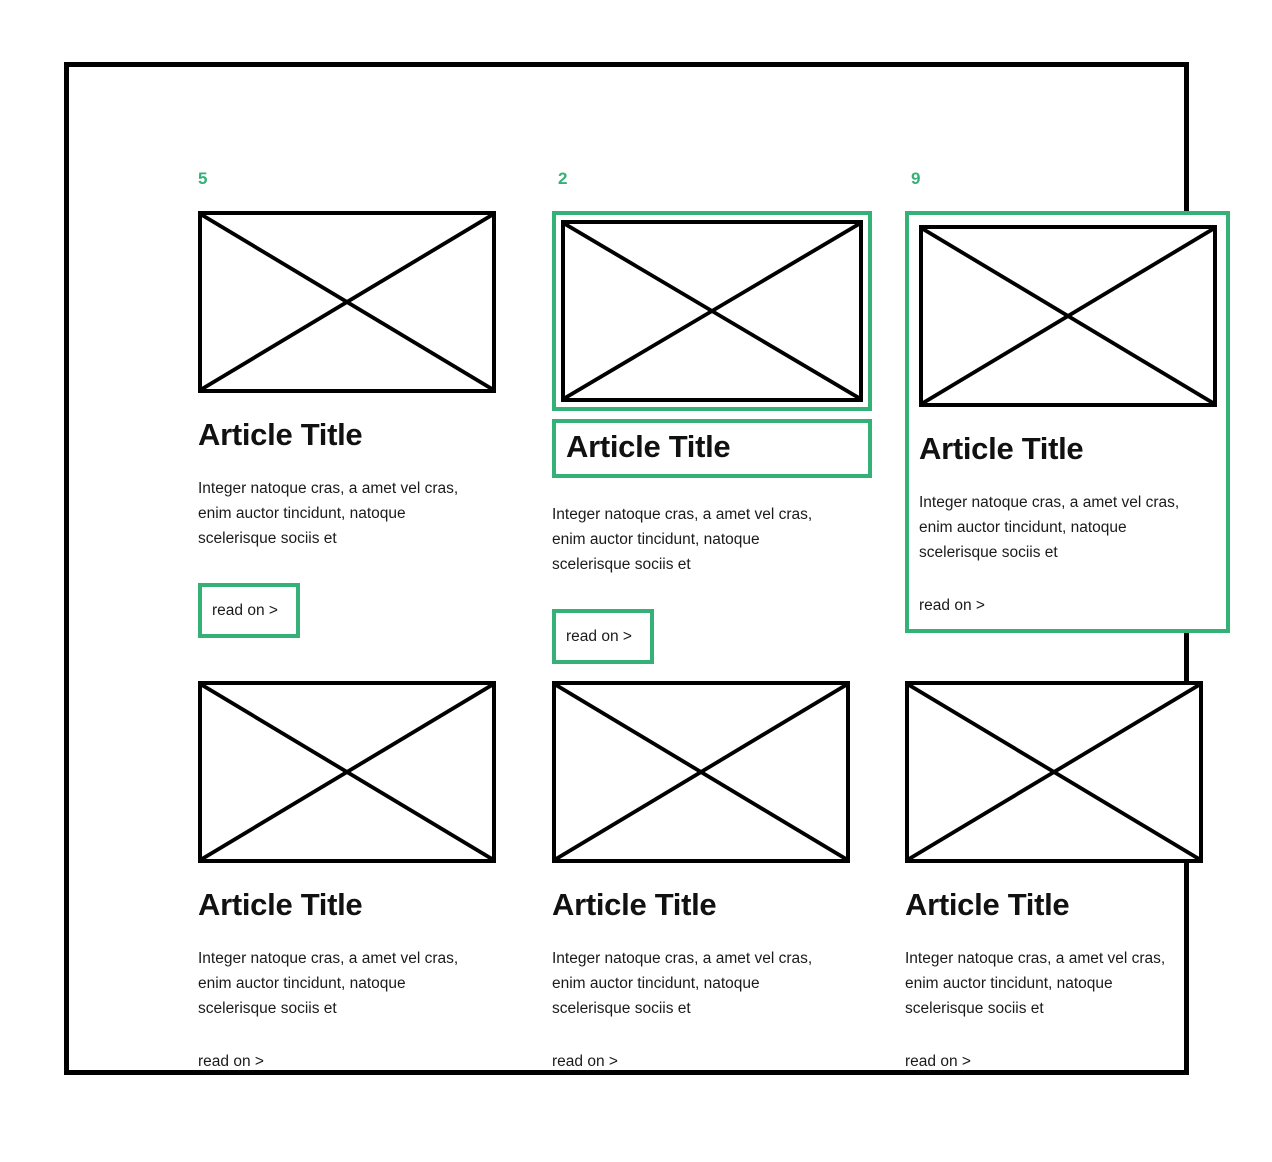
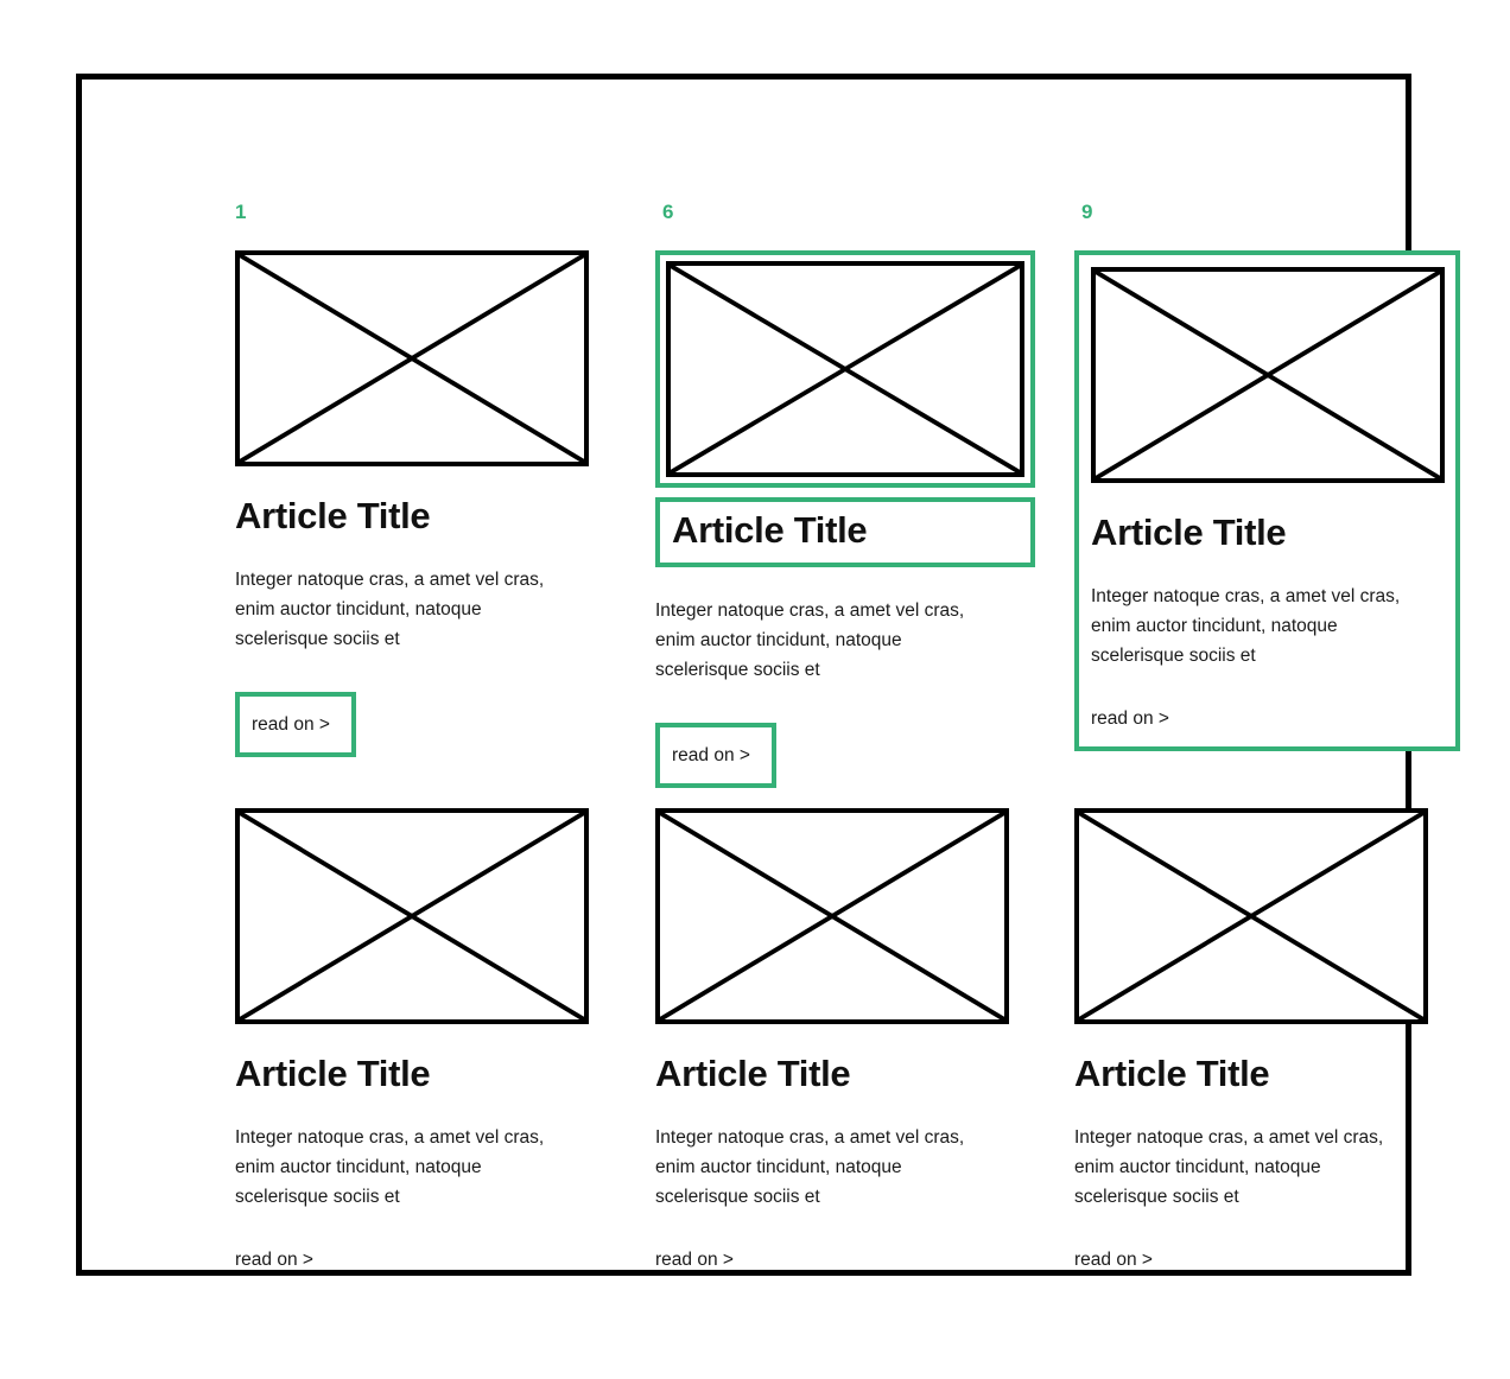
- 5
+ 1
  Article Title
  Integer natoque cras, a amet vel cras, enim auctor tincidunt, natoque scelerisque sociis et
  read on >
- 2
+ 6
  Article Title
  Integer natoque cras, a amet vel cras, enim auctor tincidunt, natoque scelerisque sociis et
  read on >
  9
  Article Title
  Integer natoque cras, a amet vel cras, enim auctor tincidunt, natoque scelerisque sociis et
  read on >
  Article Title
  Integer natoque cras, a amet vel cras, enim auctor tincidunt, natoque scelerisque sociis et
  read on >
  Article Title
  Integer natoque cras, a amet vel cras, enim auctor tincidunt, natoque scelerisque sociis et
  read on >
  Article Title
  Integer natoque cras, a amet vel cras, enim auctor tincidunt, natoque scelerisque sociis et
  read on >
